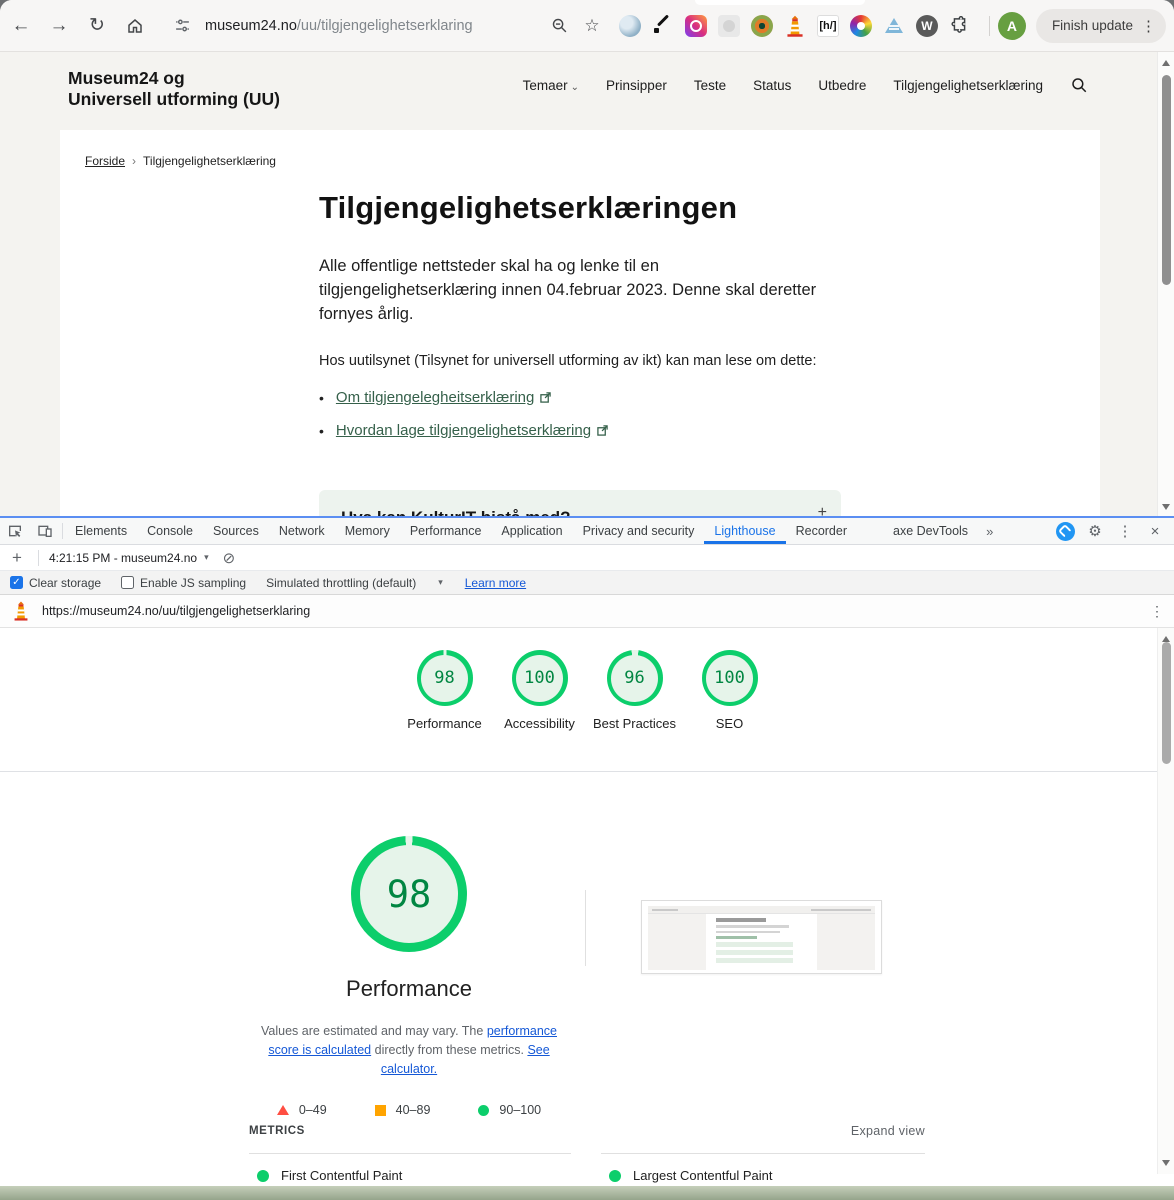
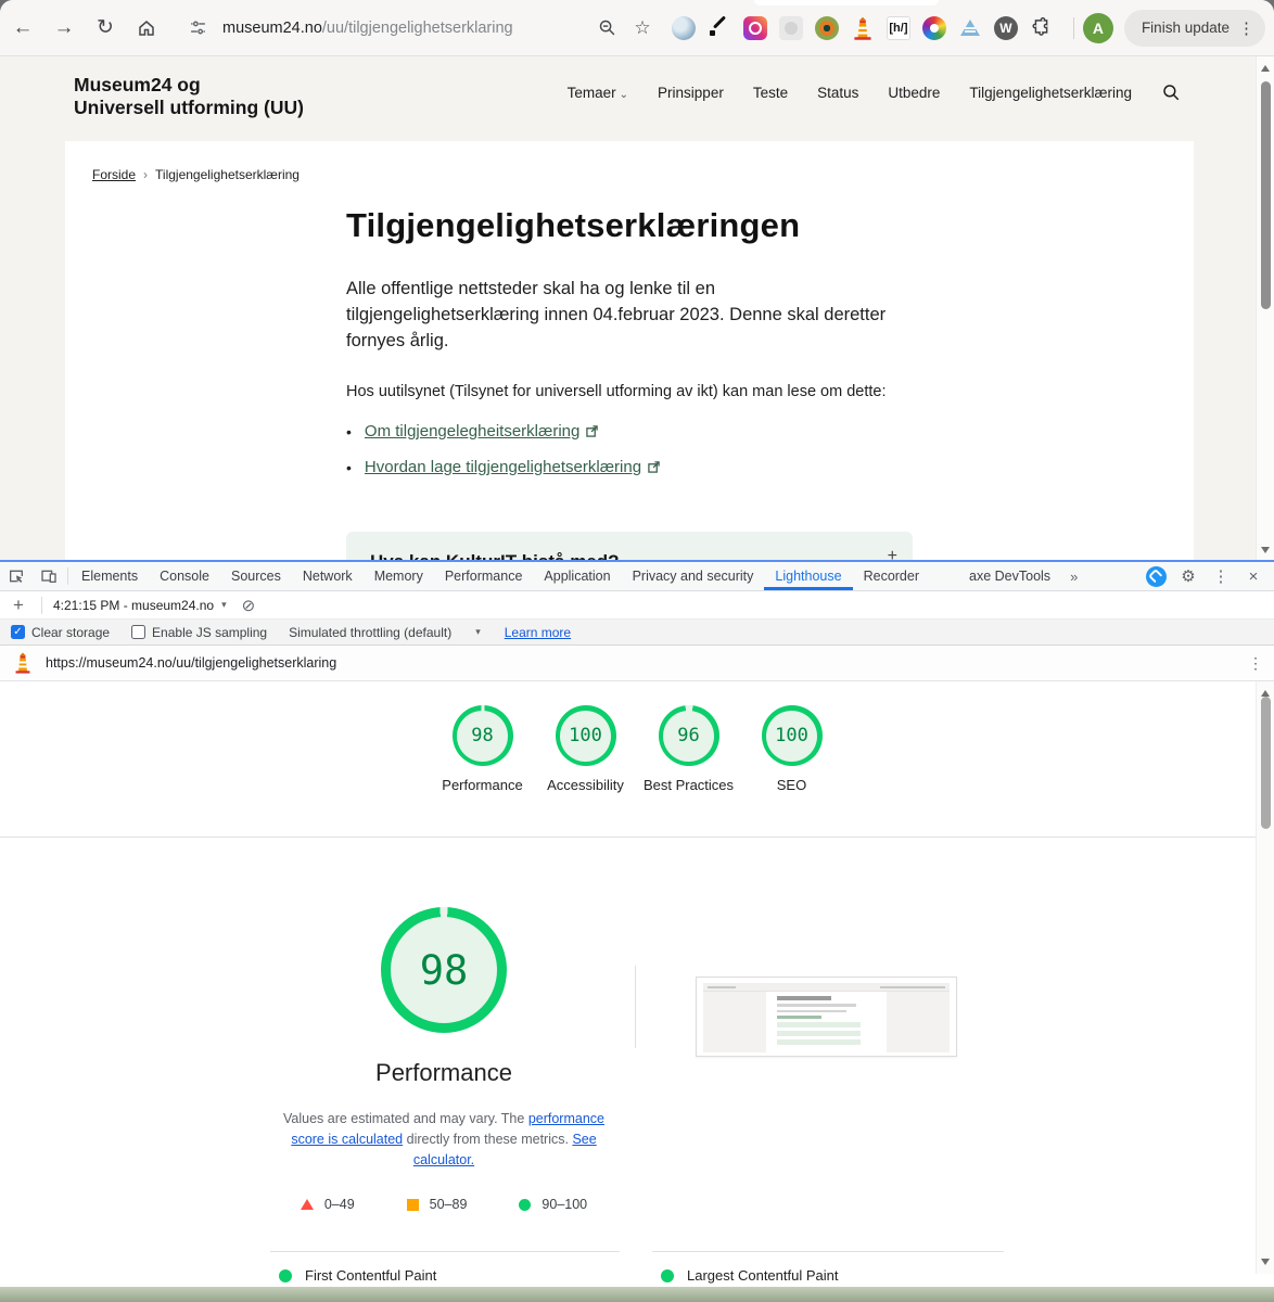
  ←
  →
  ↻
  museum24.no/uu/tilgjengelighetserklaring
  ☆
  [h/]
  W
  A
  Finish update
  ⋮
  Museum24 og
  Universell utforming (UU)
  Temaer ⌄
  Prinsipper
  Teste
  Status
  Utbedre
  Tilgjengelighetserklæring
  Forside
  ›
  Tilgjengelighetserklæring
  Tilgjengelighetserklæringen
  Alle offentlige nettsteder skal ha og lenke til en tilgjengelighetserklæring innen 04.februar 2023. Denne skal deretter fornyes årlig.
  Hos uutilsynet (Tilsynet for universell utforming av ikt) kan man lese om dette:
  Om tilgjengelegheitserklæring
  Hvordan lage tilgjengelighetserklæring
  +
  Elements
  Console
  Sources
  Network
  Memory
  Performance
  Application
  Privacy and security
  Lighthouse
  Recorder
  axe DevTools
  »
  ⚙
  ⋮
  ×
  +
  4:21:15 PM - museum24.no
  ▾
  ⊘
  ✓
  Clear storage
  Enable JS sampling
  Simulated throttling (default)
  ▾
  Learn more
  https://museum24.no/uu/tilgjengelighetserklaring
  ⋮
  98
  Performance
  100
  Accessibility
  96
  Best Practices
  100
  SEO
  98
  Performance
  Values are estimated and may vary. The performance score is calculated directly from these metrics. See calculator.
  0–49
- 40–89
+ 50–89
  90–100
- METRICS
- Expand view
  First Contentful Paint
  Largest Contentful Paint
